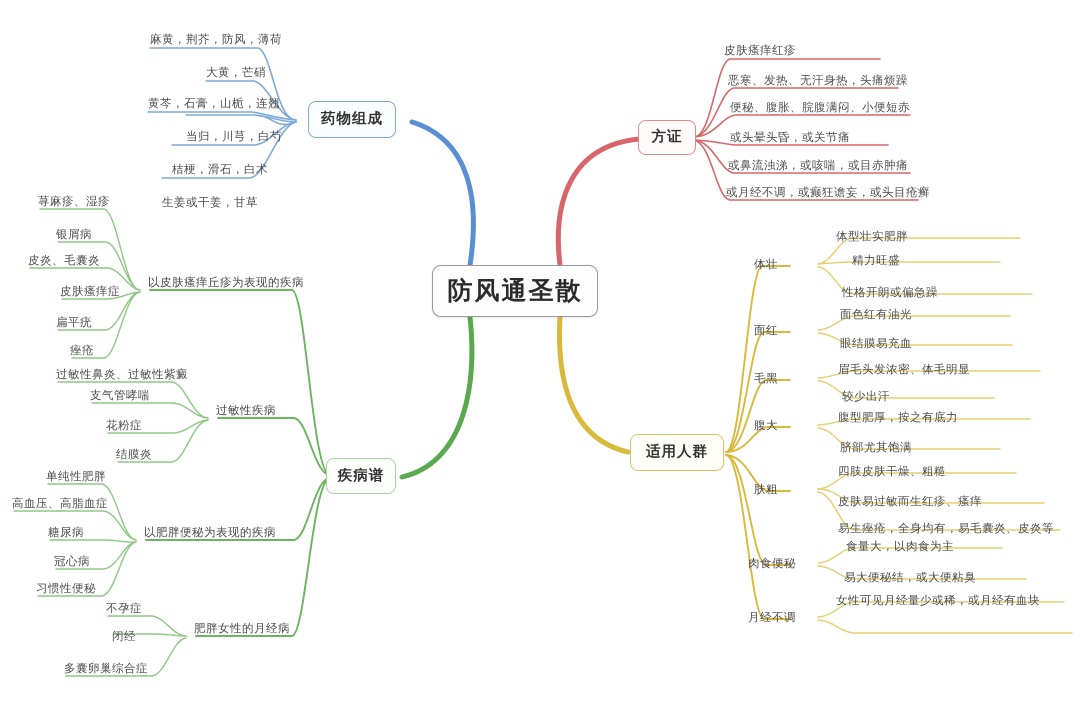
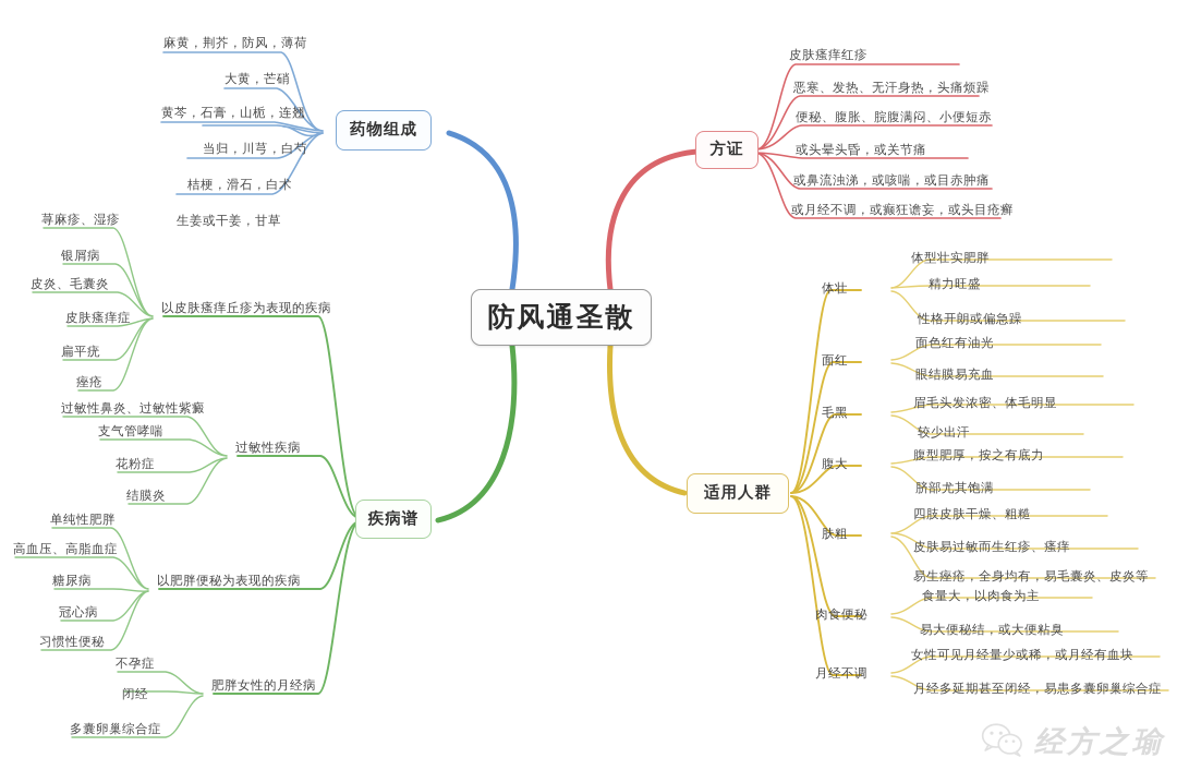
  防风通圣散
  药物组成
  方证
  疾病谱
  适用人群
  麻黄，荆芥，防风，薄荷
  大黄，芒硝
  黄芩，石膏，山栀，连翘
  当归，川芎，白芍
  桔梗，滑石，白术
  生姜或干姜，甘草
  皮肤瘙痒红疹
  恶寒、发热、无汗身热，头痛烦躁
  便秘、腹胀、脘腹满闷、小便短赤
  或头晕头昏，或关节痛
  或鼻流浊涕，或咳喘，或目赤肿痛
  或月经不调，或癫狂谵妄，或头目疮癣
  以皮肤瘙痒丘疹为表现的疾病
  过敏性疾病
  以肥胖便秘为表现的疾病
  肥胖女性的月经病
  荨麻疹、湿疹
  银屑病
  皮炎、毛囊炎
  皮肤瘙痒症
  扁平疣
  痤疮
  过敏性鼻炎、过敏性紫癜
  支气管哮喘
  花粉症
  结膜炎
  单纯性肥胖
  高血压、高脂血症
  糖尿病
  冠心病
  习惯性便秘
  不孕症
  闭经
  多囊卵巢综合症
  体壮
  面红
  毛黑
  腹大
  肤粗
  肉食便秘
  月经不调
  体型壮实肥胖
  精力旺盛
  性格开朗或偏急躁
  面色红有油光
  眼结膜易充血
  眉毛头发浓密、体毛明显
  较少出汗
  腹型肥厚，按之有底力
  脐部尤其饱满
  四肢皮肤干燥、粗糙
  皮肤易过敏而生红疹、瘙痒
  易生痤疮，全身均有，易毛囊炎、皮炎等
  食量大，以肉食为主
  易大便秘结，或大便粘臭
  女性可见月经量少或稀，或月经有血块
+ 月经多延期甚至闭经，易患多囊卵巢综合症
+ 经方之瑜
